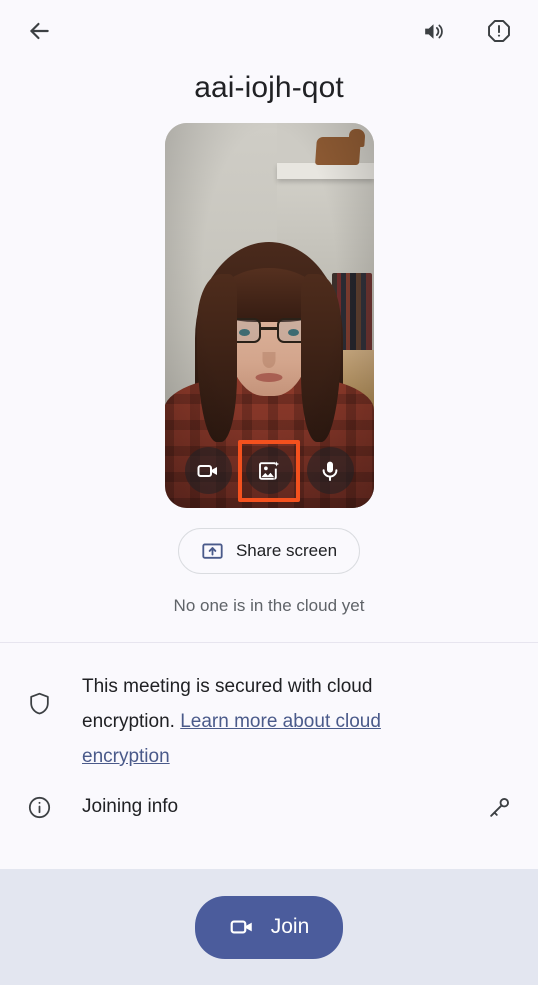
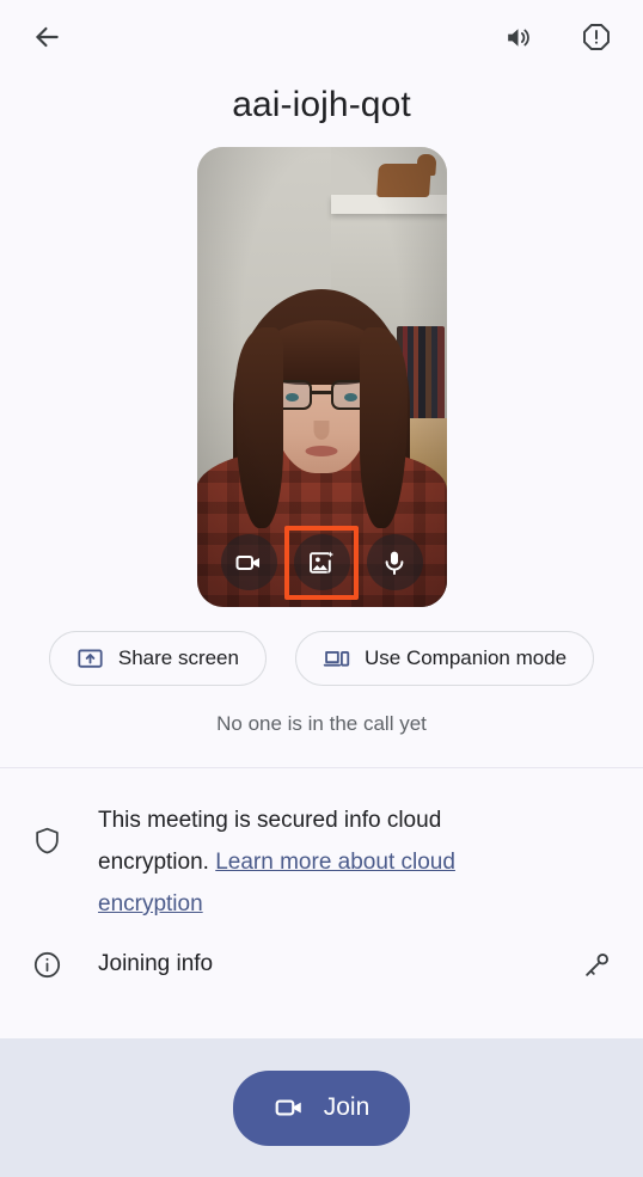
  aai-iojh-qot
  Share screen
+ Use Companion mode
- No one is in the cloud yet
+ No one is in the call yet
- This meeting is secured with cloud encryption. Learn more about cloud encryption
+ This meeting is secured info cloud encryption. Learn more about cloud encryption
  Joining info
  Join
